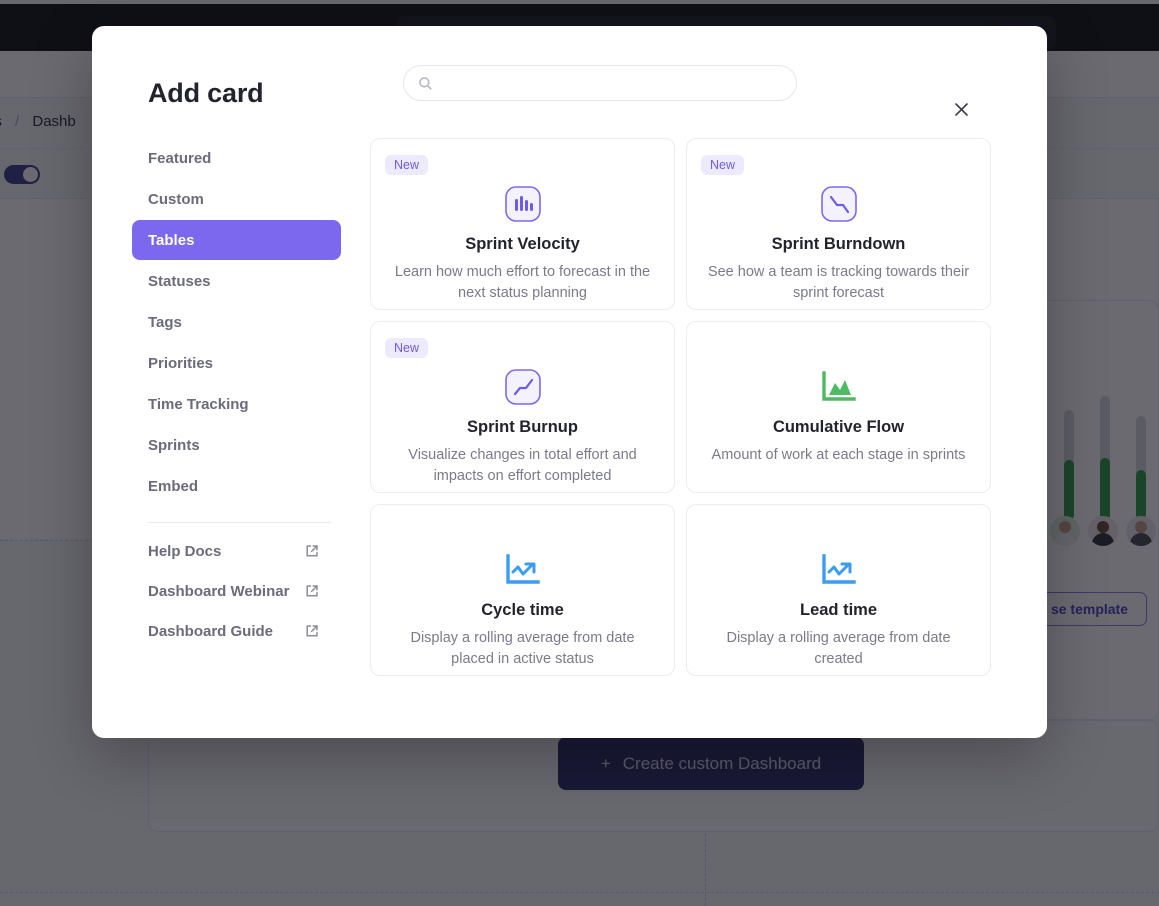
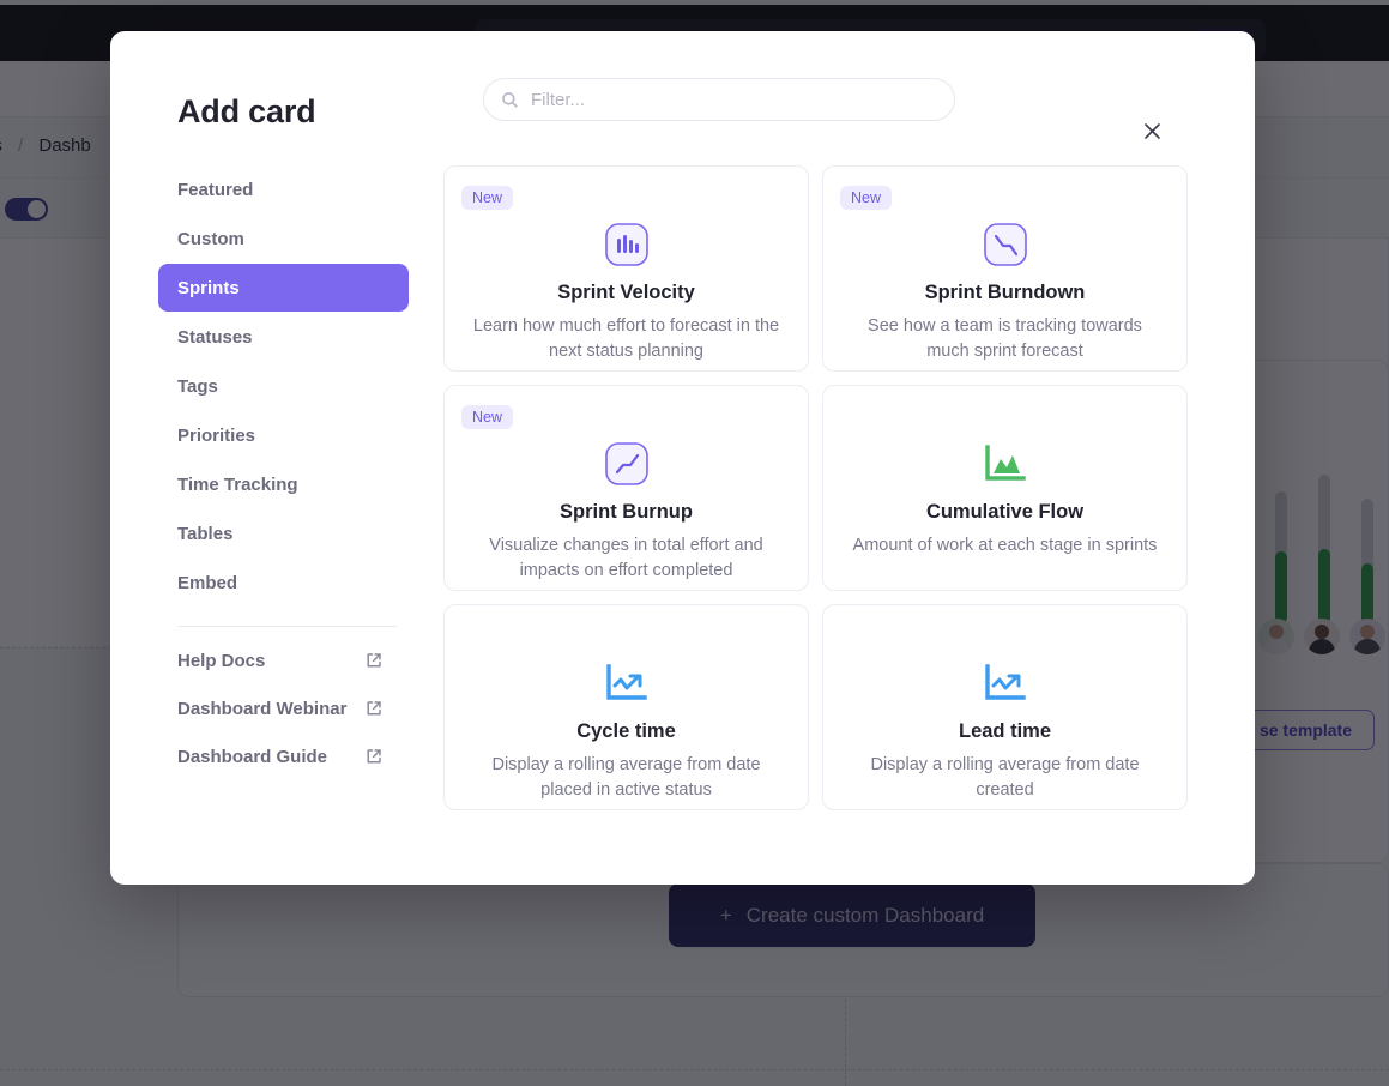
  / Dashb
  se template
  +
  Create custom Dashboard
  Add card
+ Filter...
  Featured
  Custom
- Tables
+ Sprints
  Statuses
  Tags
  Priorities
  Time Tracking
- Sprints
+ Tables
  Embed
  Help Docs
  Dashboard Webinar
  Dashboard Guide
  New
  Sprint Velocity
  Learn how much effort to forecast in the next status planning
  New
  Sprint Burndown
- See how a team is tracking towards their sprint forecast
+ See how a team is tracking towards much sprint forecast
  New
  Sprint Burnup
  Visualize changes in total effort and impacts on effort completed
  Cumulative Flow
  Amount of work at each stage in sprints
  Cycle time
  Display a rolling average from date placed in active status
  Lead time
  Display a rolling average from date created
